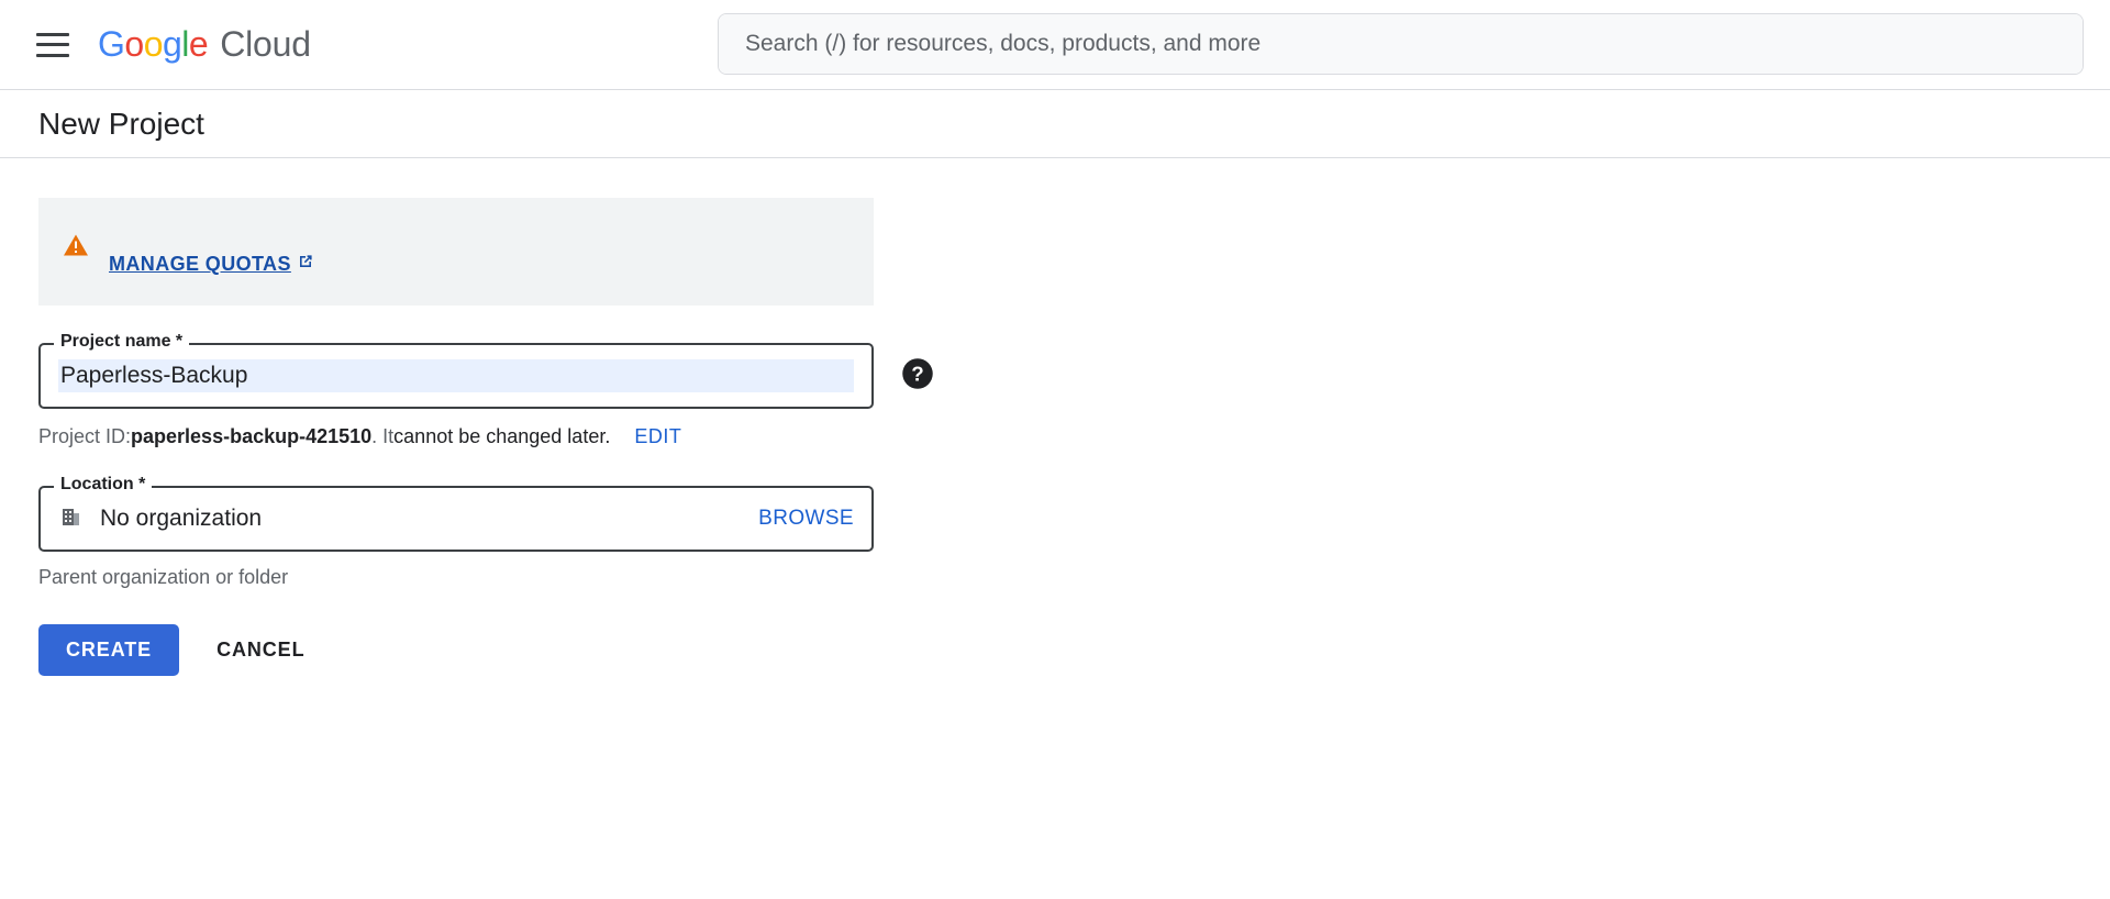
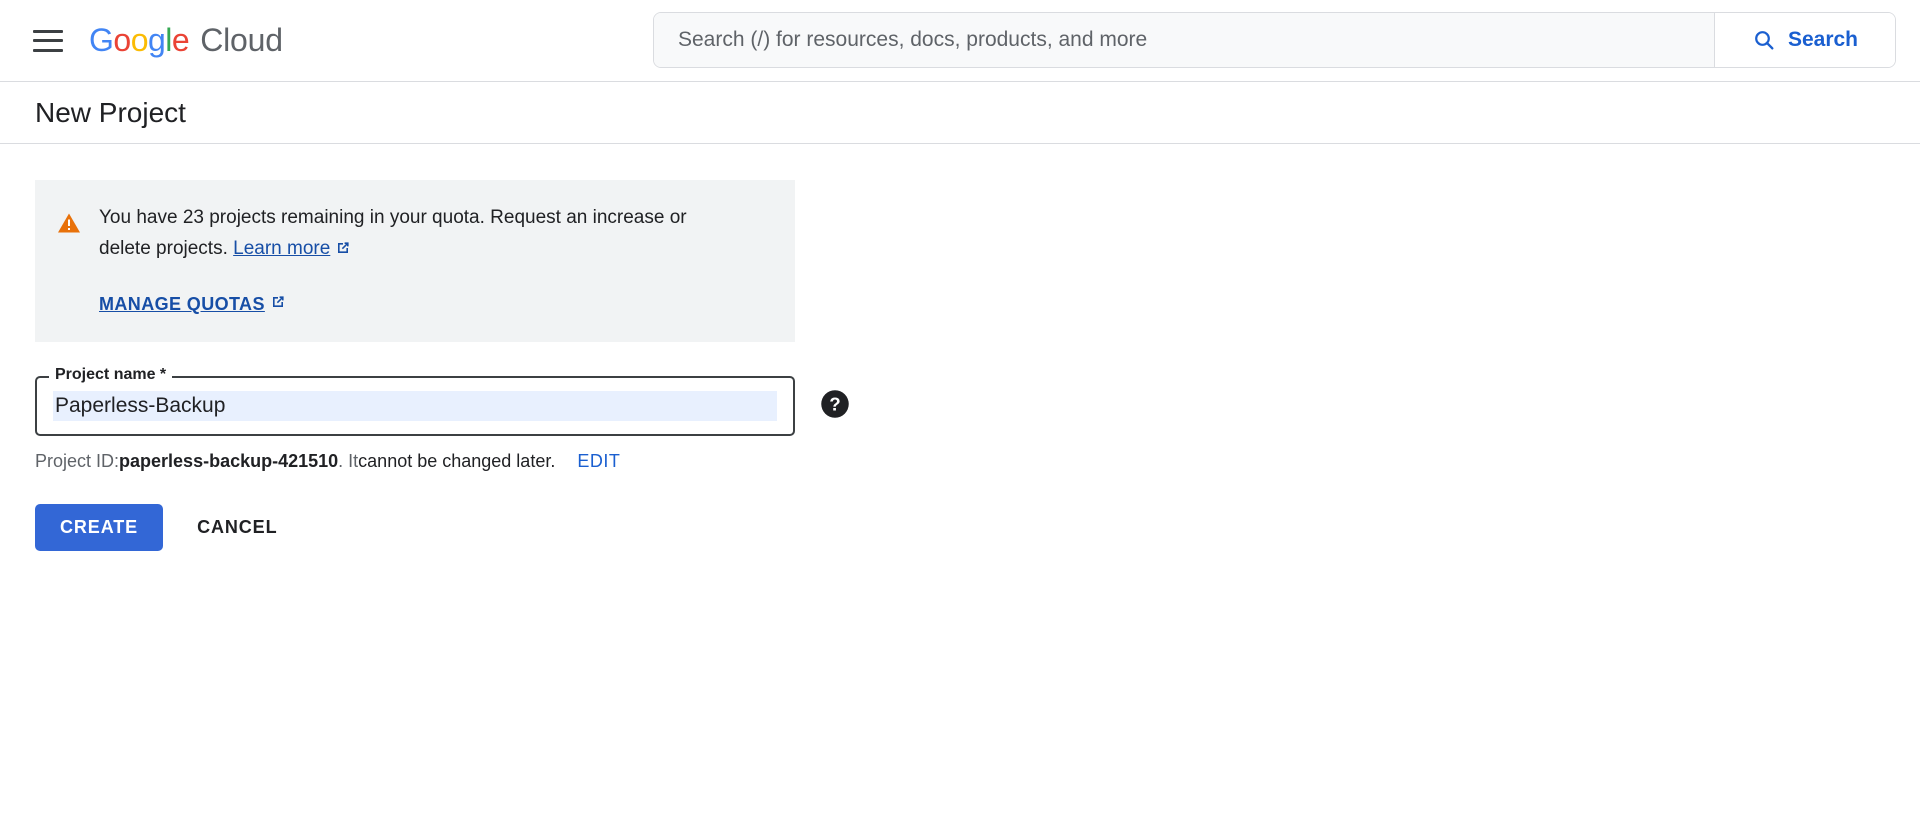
  Google
  Cloud
  Search (/) for resources, docs, products, and more
+ Search
  New Project
+ You have 23 projects remaining in your quota. Request an increase or delete projects. Learn more
  MANAGE QUOTAS
  Project name *
  Paperless-Backup
  ?
  Project ID:
  paperless-backup-421510
  . It
  cannot be changed later.
  EDIT
- Location *
- No organization
- BROWSE
- Parent organization or folder
  CREATE
  CANCEL
